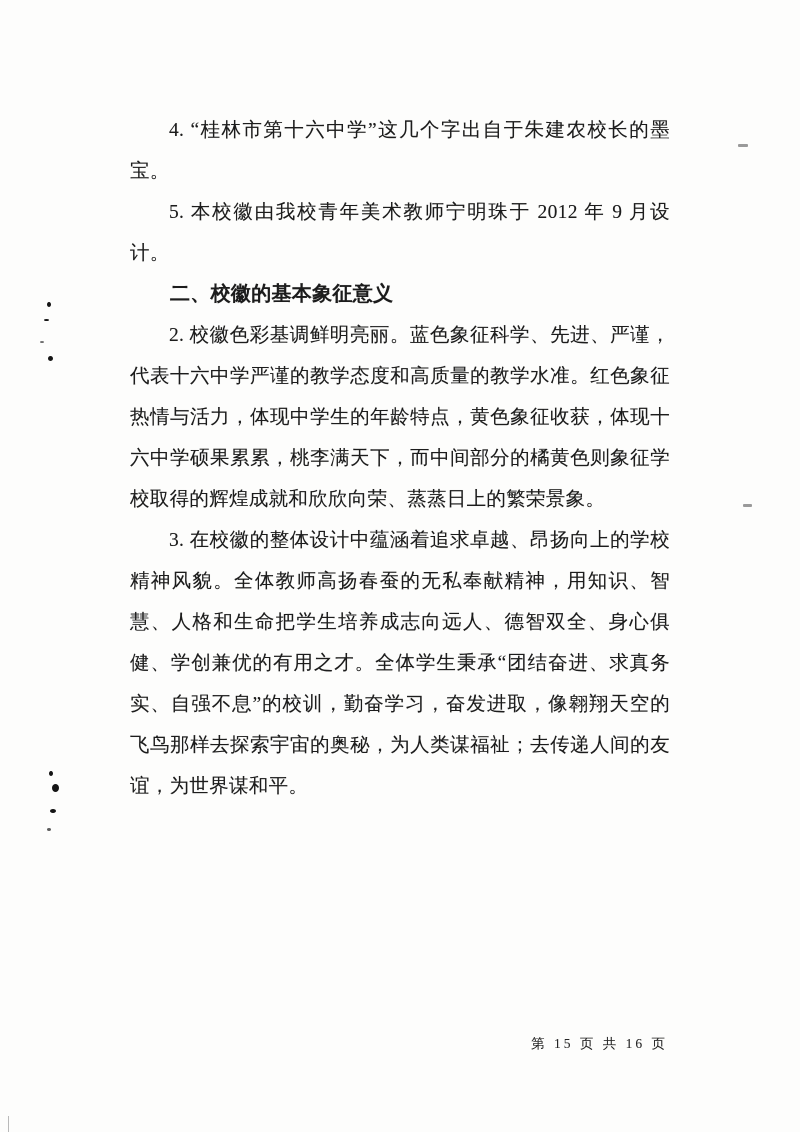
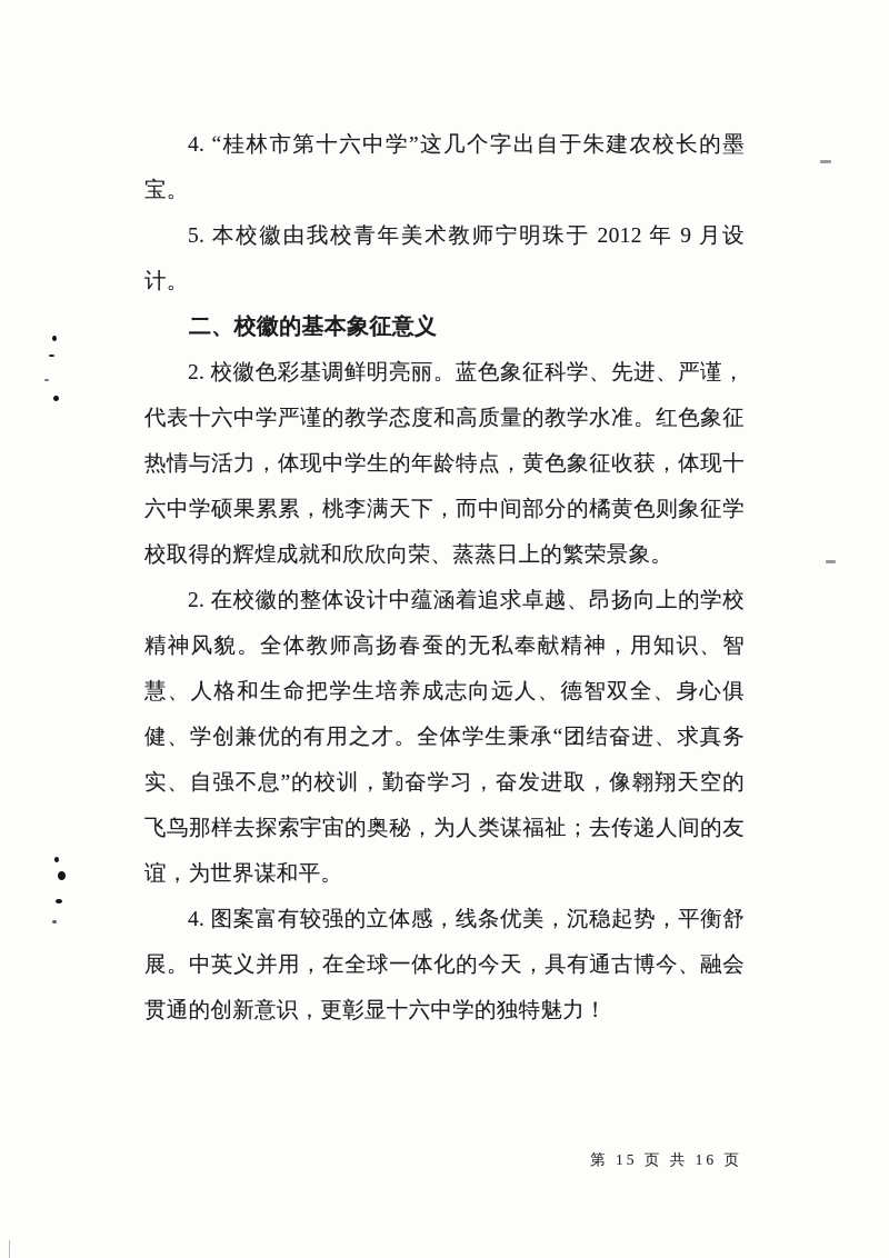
  4. “桂林市第十六中学”这几个字出自于朱建农校长的墨宝。
  5. 本校徽由我校青年美术教师宁明珠于 2012 年 9 月设计。
  二、校徽的基本象征意义
  2. 校徽色彩基调鲜明亮丽。蓝色象征科学、先进、严谨，代表十六中学严谨的教学态度和高质量的教学水准。红色象征热情与活力，体现中学生的年龄特点，黄色象征收获，体现十六中学硕果累累，桃李满天下，而中间部分的橘黄色则象征学校取得的辉煌成就和欣欣向荣、蒸蒸日上的繁荣景象。
- 3. 在校徽的整体设计中蕴涵着追求卓越、昂扬向上的学校精神风貌。全体教师高扬春蚕的无私奉献精神，用知识、智慧、人格和生命把学生培养成志向远人、德智双全、身心俱健、学创兼优的有用之才。全体学生秉承“团结奋进、求真务实、自强不息”的校训，勤奋学习，奋发进取，像翱翔天空的飞鸟那样去探索宇宙的奥秘，为人类谋福祉；去传递人间的友谊，为世界谋和平。
+ 2. 在校徽的整体设计中蕴涵着追求卓越、昂扬向上的学校精神风貌。全体教师高扬春蚕的无私奉献精神，用知识、智慧、人格和生命把学生培养成志向远人、德智双全、身心俱健、学创兼优的有用之才。全体学生秉承“团结奋进、求真务实、自强不息”的校训，勤奋学习，奋发进取，像翱翔天空的飞鸟那样去探索宇宙的奥秘，为人类谋福祉；去传递人间的友谊，为世界谋和平。
+ 4. 图案富有较强的立体感，线条优美，沉稳起势，平衡舒展。中英义并用，在全球一体化的今天，具有通古博今、融会贯通的创新意识，更彰显十六中学的独特魅力！
  第 15 页 共 16 页
